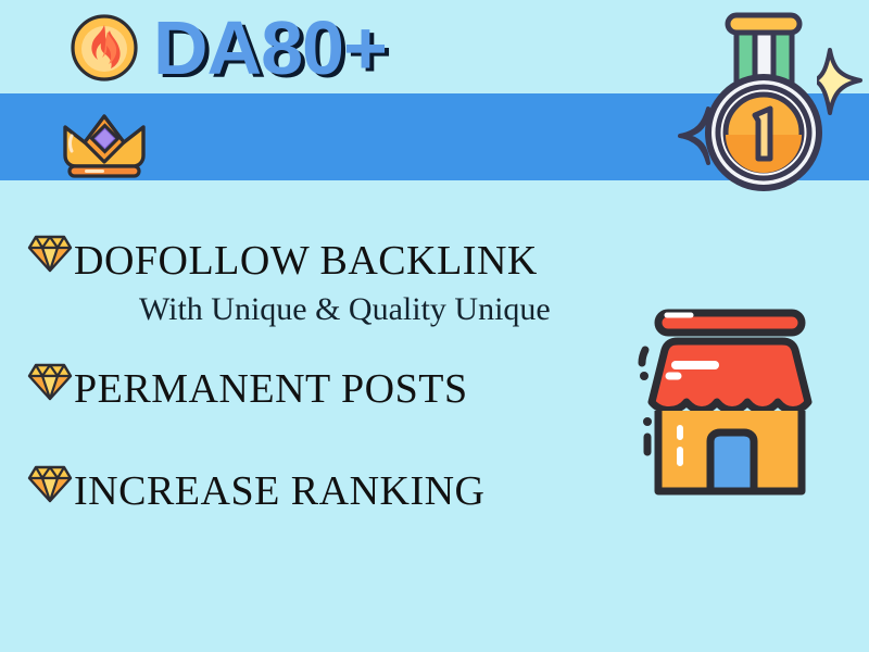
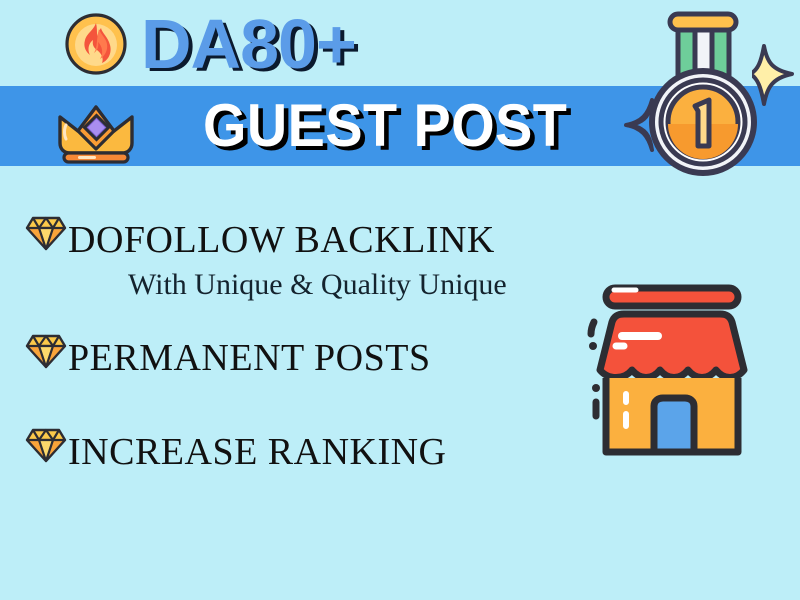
  DA80+
+ GUEST POST
  DOFOLLOW BACKLINK
  With Unique & Quality Unique
  PERMANENT POSTS
  INCREASE RANKING
